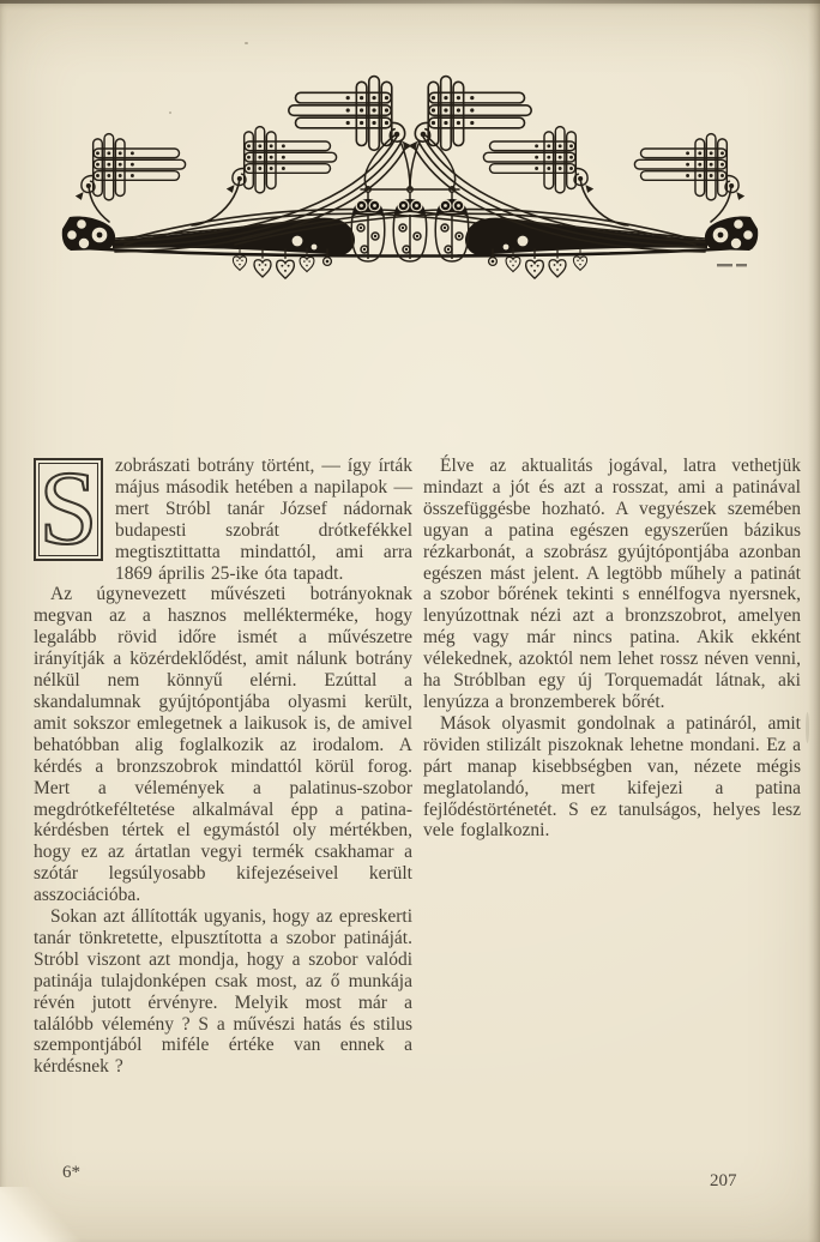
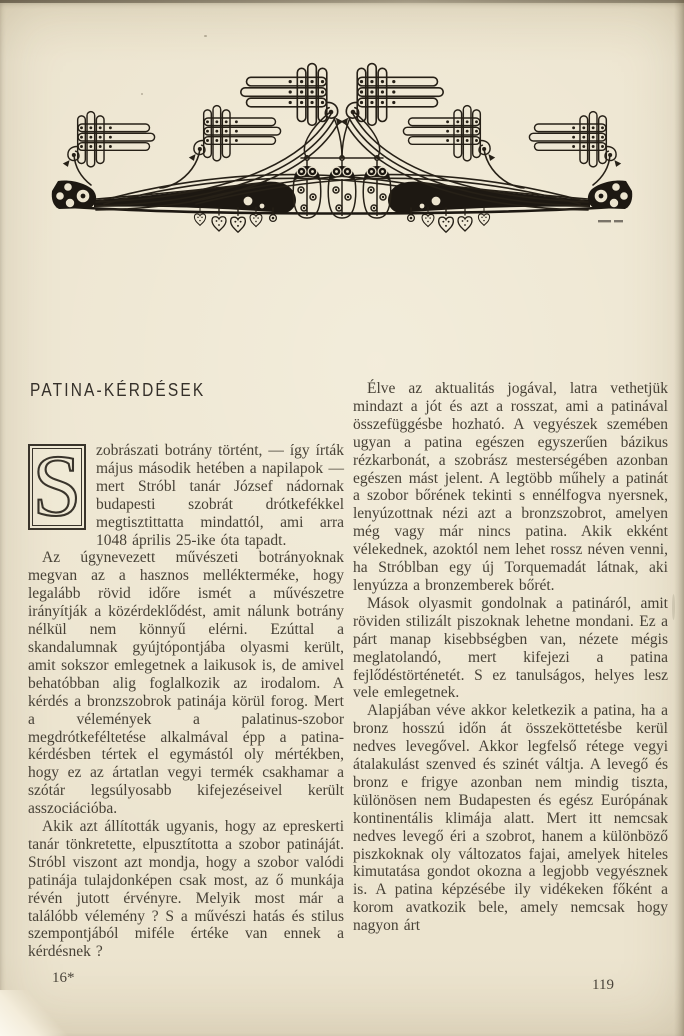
+ PATINA-KÉRDÉSEK
  S
- zobrászati botrány történt, — így írták május második hetében a napilapok — mert Stróbl tanár József nádornak budapesti szobrát drótkefékkel megtisztittatta mindattól, ami arra 1869 április 25-ike óta tapadt.
+ zobrászati botrány történt, — így írták május második hetében a napilapok — mert Stróbl tanár József nádornak budapesti szobrát drótkefékkel megtisztittatta mindattól, ami arra 1048 április 25-ike óta tapadt.
- Az úgynevezett művészeti botrányoknak megvan az a hasznos mellékterméke, hogy legalább rövid időre ismét a művészetre irányítják a közérdeklődést, amit nálunk botrány nélkül nem könnyű elérni. Ezúttal a skandalumnak gyújtópontjába olyasmi került, amit sokszor emlegetnek a laikusok is, de amivel behatóbban alig foglalkozik az irodalom. A kérdés a bronzszobrok mindattól körül forog. Mert a vélemények a palatinus-szobor megdrótkeféltetése alkalmával épp a patina-kérdésben tértek el egymástól oly mértékben, hogy ez az ártatlan vegyi termék csakhamar a szótár legsúlyosabb kifejezéseivel került asszociációba.
+ Az úgynevezett művészeti botrányoknak megvan az a hasznos mellékterméke, hogy legalább rövid időre ismét a művészetre irányítják a közérdeklődést, amit nálunk botrány nélkül nem könnyű elérni. Ezúttal a skandalumnak gyújtópontjába olyasmi került, amit sokszor emlegetnek a laikusok is, de amivel behatóbban alig foglalkozik az irodalom. A kérdés a bronzszobrok patinája körül forog. Mert a vélemények a palatinus-szobor megdrótkeféltetése alkalmával épp a patina-kérdésben tértek el egymástól oly mértékben, hogy ez az ártatlan vegyi termék csakhamar a szótár legsúlyosabb kifejezéseivel került asszociációba.
- Sokan azt állították ugyanis, hogy az epreskerti tanár tönkretette, elpusztította a szobor patináját. Stróbl viszont azt mondja, hogy a szobor valódi patinája tulajdonképen csak most, az ő munkája révén jutott érvényre. Melyik most már a találóbb vélemény ? S a művészi hatás és stilus szempontjából miféle értéke van ennek a kérdésnek ?
+ Akik azt állították ugyanis, hogy az epreskerti tanár tönkretette, elpusztította a szobor patináját. Stróbl viszont azt mondja, hogy a szobor valódi patinája tulajdonképen csak most, az ő munkája révén jutott érvényre. Melyik most már a találóbb vélemény ? S a művészi hatás és stilus szempontjából miféle értéke van ennek a kérdésnek ?
- Élve az aktualitás jogával, latra vethetjük mindazt a jót és azt a rosszat, ami a patinával összefüggésbe hozható. A vegyészek szemében ugyan a patina egészen egyszerűen bázikus rézkarbonát, a szobrász gyújtópontjába azonban egészen mást jelent. A legtöbb műhely a patinát a szobor bőrének tekinti s ennélfogva nyersnek, lenyúzottnak nézi azt a bronzszobrot, amelyen még vagy már nincs patina. Akik ekként vélekednek, azoktól nem lehet rossz néven venni, ha Stróblban egy új Torquemadát látnak, aki lenyúzza a bronzemberek bőrét.
+ Élve az aktualitás jogával, latra vethetjük mindazt a jót és azt a rosszat, ami a patinával összefüggésbe hozható. A vegyészek szemében ugyan a patina egészen egyszerűen bázikus rézkarbonát, a szobrász mesterségében azonban egészen mást jelent. A legtöbb műhely a patinát a szobor bőrének tekinti s ennélfogva nyersnek, lenyúzottnak nézi azt a bronzszobrot, amelyen még vagy már nincs patina. Akik ekként vélekednek, azoktól nem lehet rossz néven venni, ha Stróblban egy új Torquemadát látnak, aki lenyúzza a bronzemberek bőrét.
- Mások olyasmit gondolnak a patináról, amit röviden stilizált piszoknak lehetne mondani. Ez a párt manap kisebbségben van, nézete mégis meglatolandó, mert kifejezi a patina fejlődéstörténetét. S ez tanulságos, helyes lesz vele foglalkozni.
+ Mások olyasmit gondolnak a patináról, amit röviden stilizált piszoknak lehetne mondani. Ez a párt manap kisebbségben van, nézete mégis meglatolandó, mert kifejezi a patina fejlődéstörténetét. S ez tanulságos, helyes lesz vele emlegetnek.
+ Alapjában véve akkor keletkezik a patina, ha a bronz hosszú időn át összeköttetésbe kerül nedves levegővel. Akkor legfelső rétege vegyi átalakulást szenved és szinét váltja. A levegő és bronz e frigye azonban nem mindig tiszta, különösen nem Budapesten és egész Európának kontinentális klimája alatt. Mert itt nemcsak nedves levegő éri a szobrot, hanem a különböző piszkoknak oly változatos fajai, amelyek hiteles kimutatása gondot okozna a legjobb vegyésznek is. A patina képzésébe ily vidékeken főként a korom avatkozik bele, amely nemcsak hogy nagyon árt
- 6*
+ 16*
- 207
+ 119
